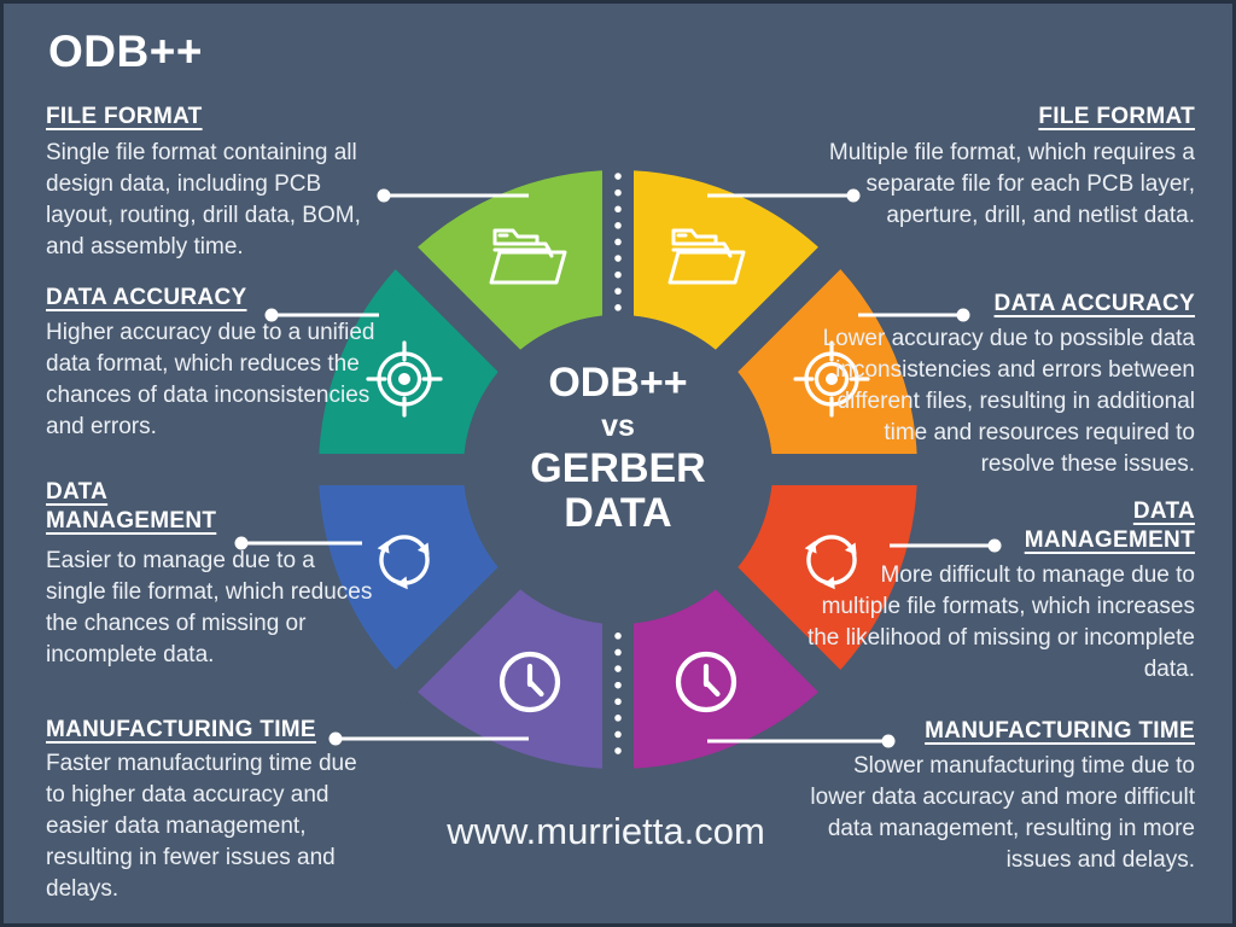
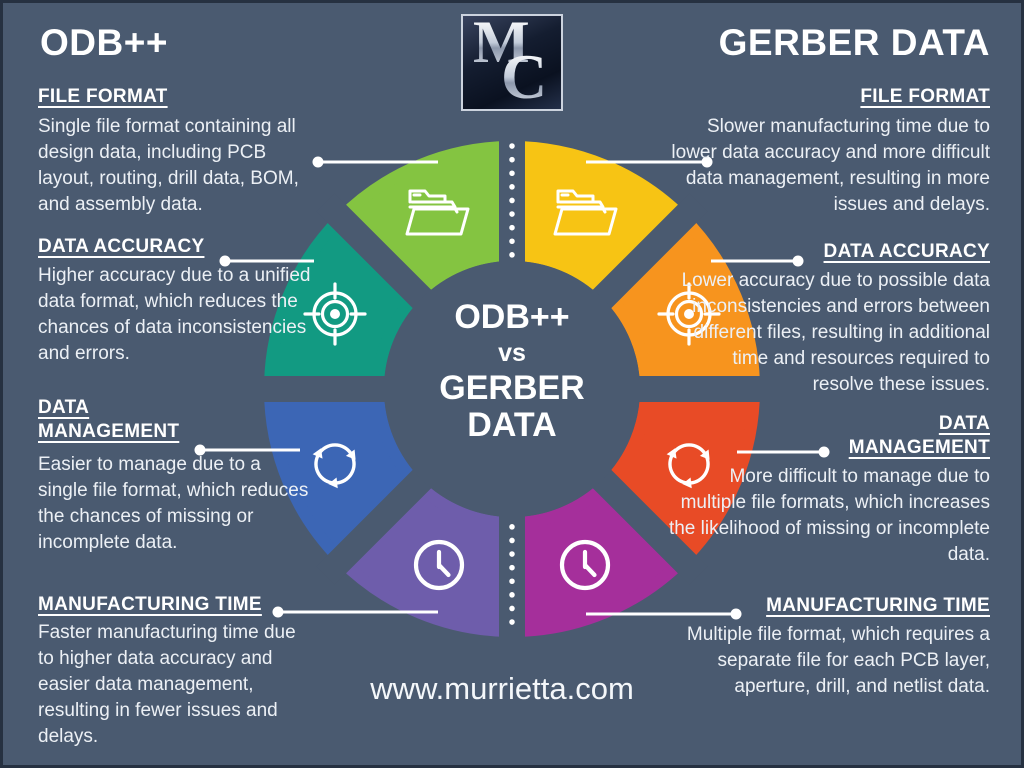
  ODB++
+ GERBER DATA
+ C
  FILE FORMAT
- Single file format containing all design data, including PCB layout, routing, drill data, BOM, and assembly time.
+ Single file format containing all design data, including PCB layout, routing, drill data, BOM, and assembly data.
  DATA ACCURACY
  Higher accuracy due to a unified data format, which reduces the chances of data inconsistencies and errors.
  DATA
  MANAGEMENT
  Easier to manage due to a single file format, which reduces the chances of missing or incomplete data.
  MANUFACTURING TIME
  Faster manufacturing time due to higher data accuracy and easier data management, resulting in fewer issues and delays.
  FILE FORMAT
- Multiple file format, which requires a separate file for each PCB layer, aperture, drill, and netlist data.
+ Slower manufacturing time due to lower data accuracy and more difficult data management, resulting in more issues and delays.
  DATA ACCURACY
  Lower accuracy due to possible data inconsistencies and errors between different files, resulting in additional time and resources required to resolve these issues.
  DATA
  MANAGEMENT
  More difficult to manage due to multiple file formats, which increases the likelihood of missing or incomplete data.
  MANUFACTURING TIME
- Slower manufacturing time due to lower data accuracy and more difficult data management, resulting in more issues and delays.
+ Multiple file format, which requires a separate file for each PCB layer, aperture, drill, and netlist data.
  ODB++
  vs
  GERBER
  DATA
  www.murrietta.com
